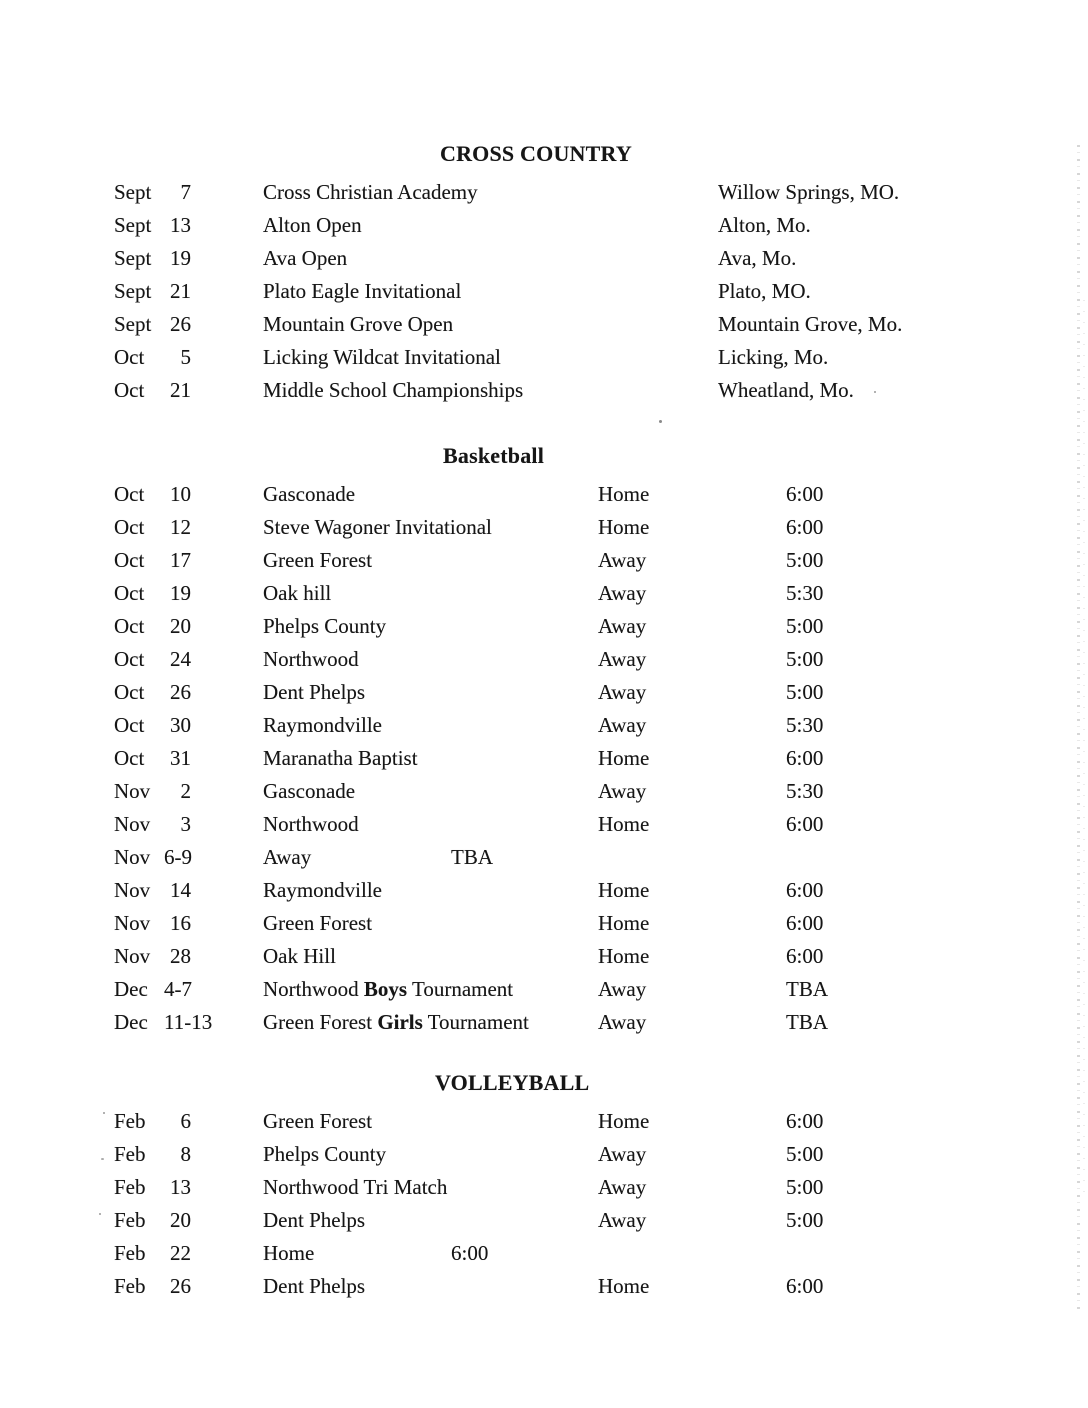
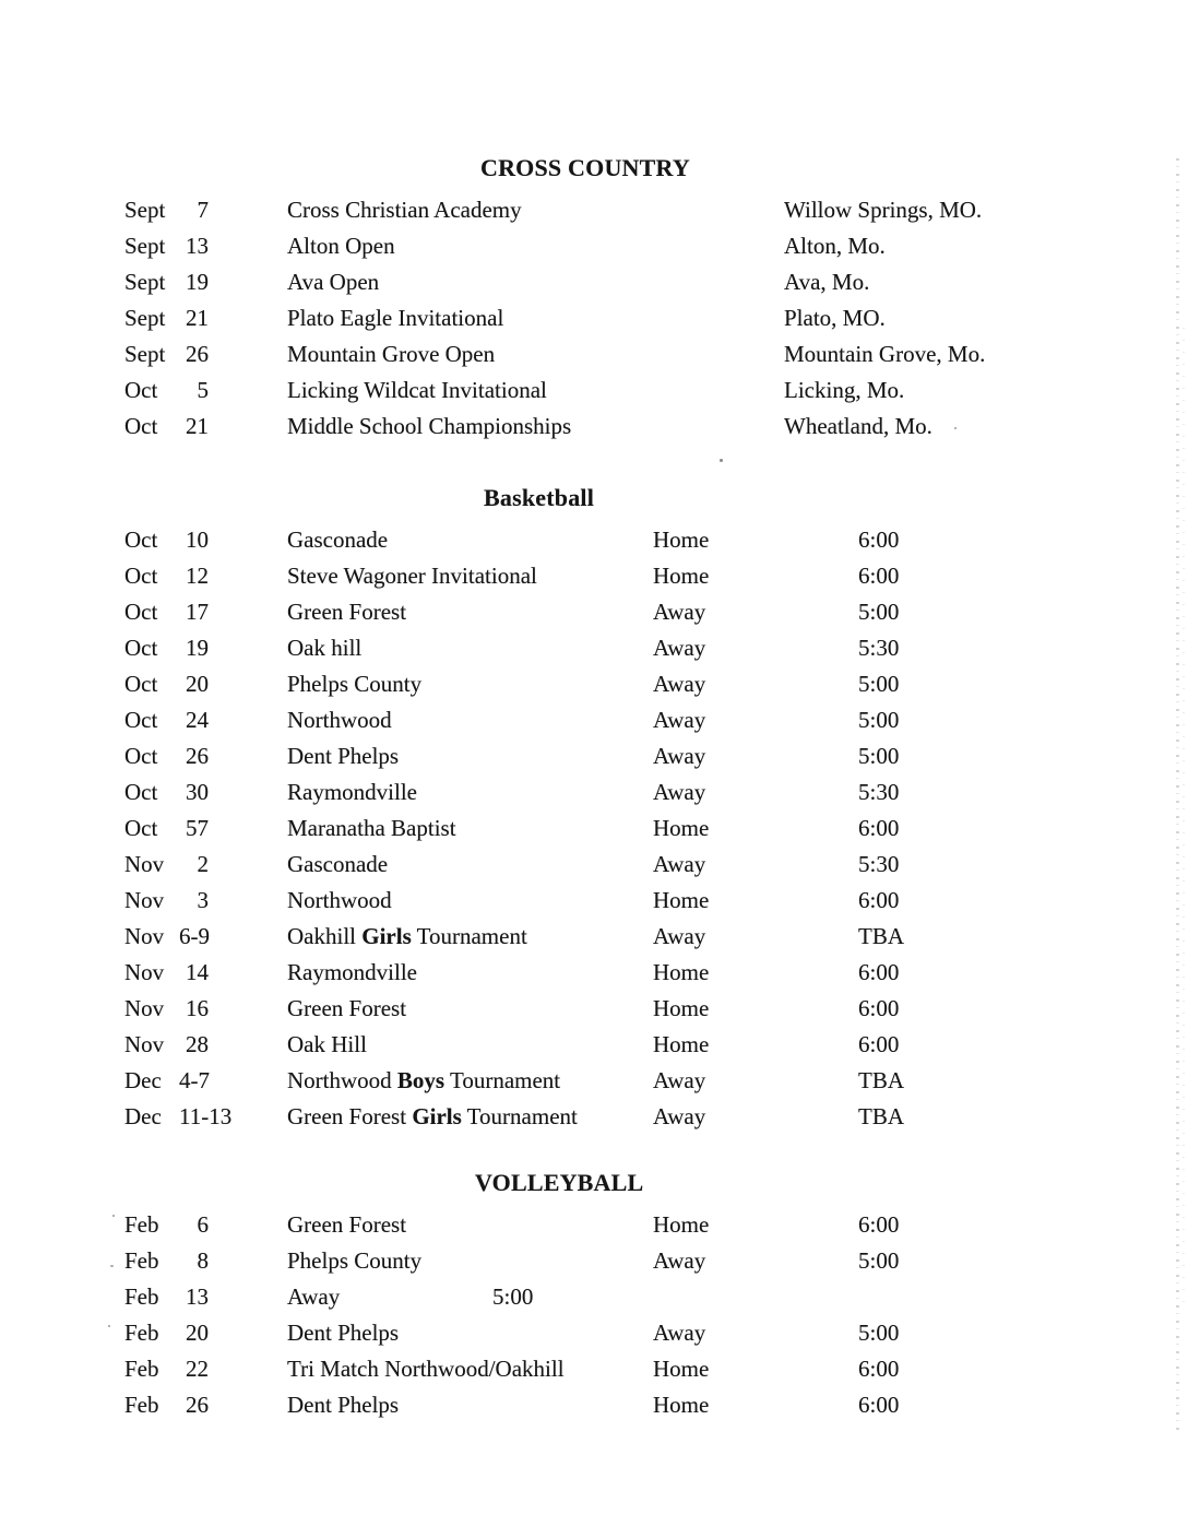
  CROSS COUNTRY
  Sept
  7
  Cross Christian Academy
  Willow Springs, MO.
  Sept
  13
  Alton Open
  Alton, Mo.
  Sept
  19
  Ava Open
  Ava, Mo.
  Sept
  21
  Plato Eagle Invitational
  Plato, MO.
  Sept
  26
  Mountain Grove Open
  Mountain Grove, Mo.
  Oct
  5
  Licking Wildcat Invitational
  Licking, Mo.
  Oct
  21
  Middle School Championships
  Wheatland, Mo.
  Basketball
  Oct
  10
  Gasconade
  Home
  6:00
  Oct
  12
  Steve Wagoner Invitational
  Home
  6:00
  Oct
  17
  Green Forest
  Away
  5:00
  Oct
  19
  Oak hill
  Away
  5:30
  Oct
  20
  Phelps County
  Away
  5:00
  Oct
  24
  Northwood
  Away
  5:00
  Oct
  26
  Dent Phelps
  Away
  5:00
  Oct
  30
  Raymondville
  Away
  5:30
  Oct
- 31
+ 57
  Maranatha Baptist
  Home
  6:00
  Nov
  2
  Gasconade
  Away
  5:30
  Nov
  3
  Northwood
  Home
  6:00
  Nov
  6-9
+ Oakhill Girls Tournament
  Away
  TBA
  Nov
  14
  Raymondville
  Home
  6:00
  Nov
  16
  Green Forest
  Home
  6:00
  Nov
  28
  Oak Hill
  Home
  6:00
  Dec
  4-7
  Northwood Boys Tournament
  Away
  TBA
  Dec
  11-13
  Green Forest Girls Tournament
  Away
  TBA
  VOLLEYBALL
  Feb
  6
  Green Forest
  Home
  6:00
  Feb
  8
  Phelps County
  Away
  5:00
  Feb
  13
- Northwood Tri Match
  Away
  5:00
  Feb
  20
  Dent Phelps
  Away
  5:00
  Feb
  22
+ Tri Match Northwood/Oakhill
  Home
  6:00
  Feb
  26
  Dent Phelps
  Home
  6:00
